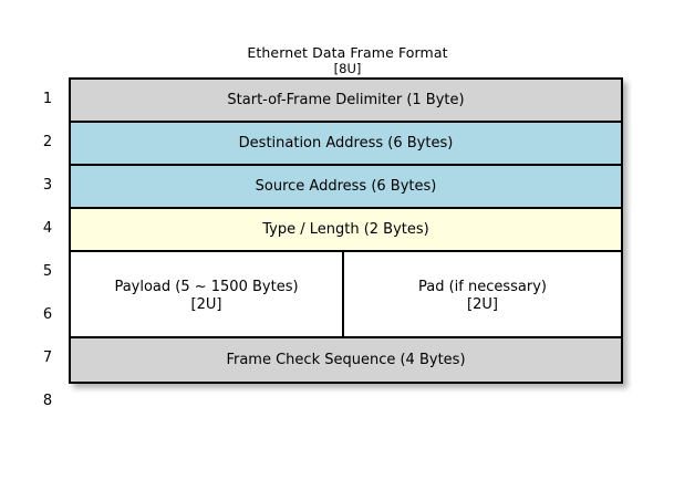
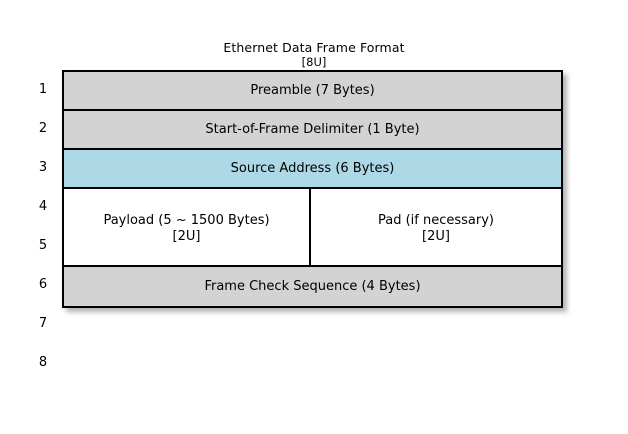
  Ethernet Data Frame Format
  [8U]
  1
  2
  3
  4
  5
  6
  7
  8
+ Preamble (7 Bytes)
  Start-of-Frame Delimiter (1 Byte)
- Destination Address (6 Bytes)
  Source Address (6 Bytes)
- Type / Length (2 Bytes)
  Payload (5 ~ 1500 Bytes)
  [2U]
  Pad (if necessary)
  [2U]
  Frame Check Sequence (4 Bytes)
